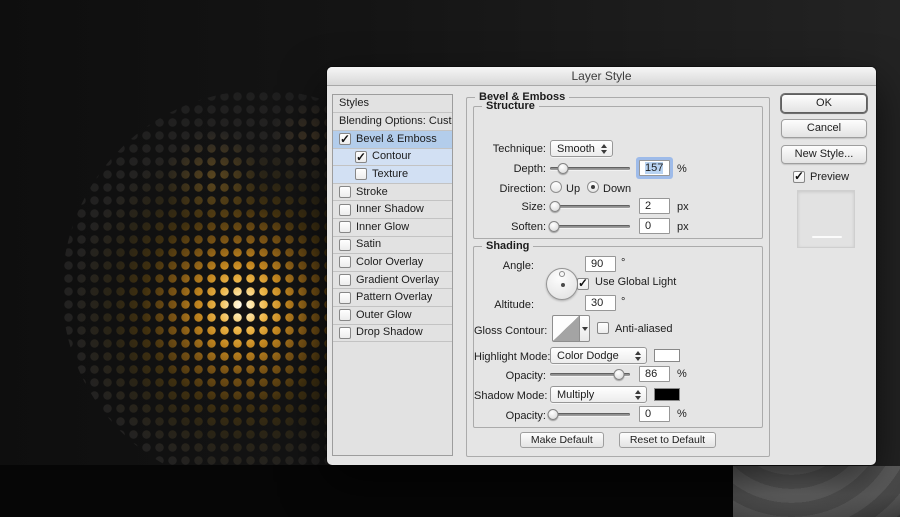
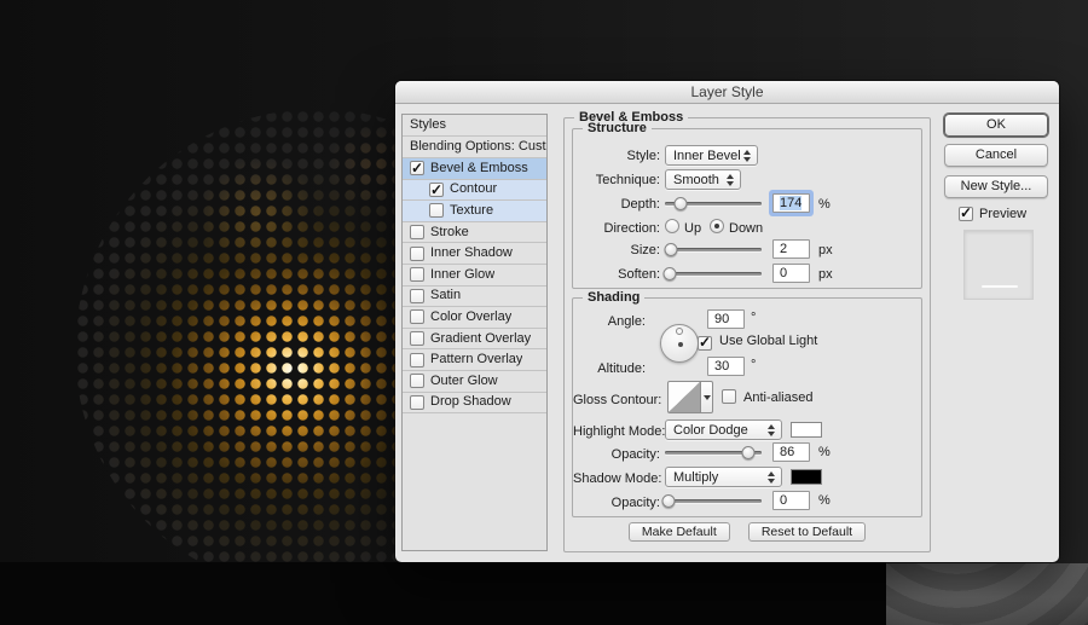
  Layer Style
  Styles
  Blending Options: Cust
  Bevel & Emboss
  Contour
  Texture
  Stroke
  Inner Shadow
  Inner Glow
  Satin
  Color Overlay
  Gradient Overlay
  Pattern Overlay
  Outer Glow
  Drop Shadow
  Bevel & Emboss
  Structure
+ Style:
+ Inner Bevel
  Technique:
  Smooth
  Depth:
- 157
+ 174
  %
  Direction:
  Up
  Down
  Size:
  2
  px
  Soften:
  0
  px
  Shading
  Angle:
  90
  °
  Use Global Light
  Altitude:
  30
  °
  Gloss Contour:
  Anti-aliased
  Highlight Mode:
  Color Dodge
  Opacity:
  86
  %
  Shadow Mode:
  Multiply
  Opacity:
  0
  %
  Make Default Reset to Default
  OK
  Cancel
  New Style...
  Preview
